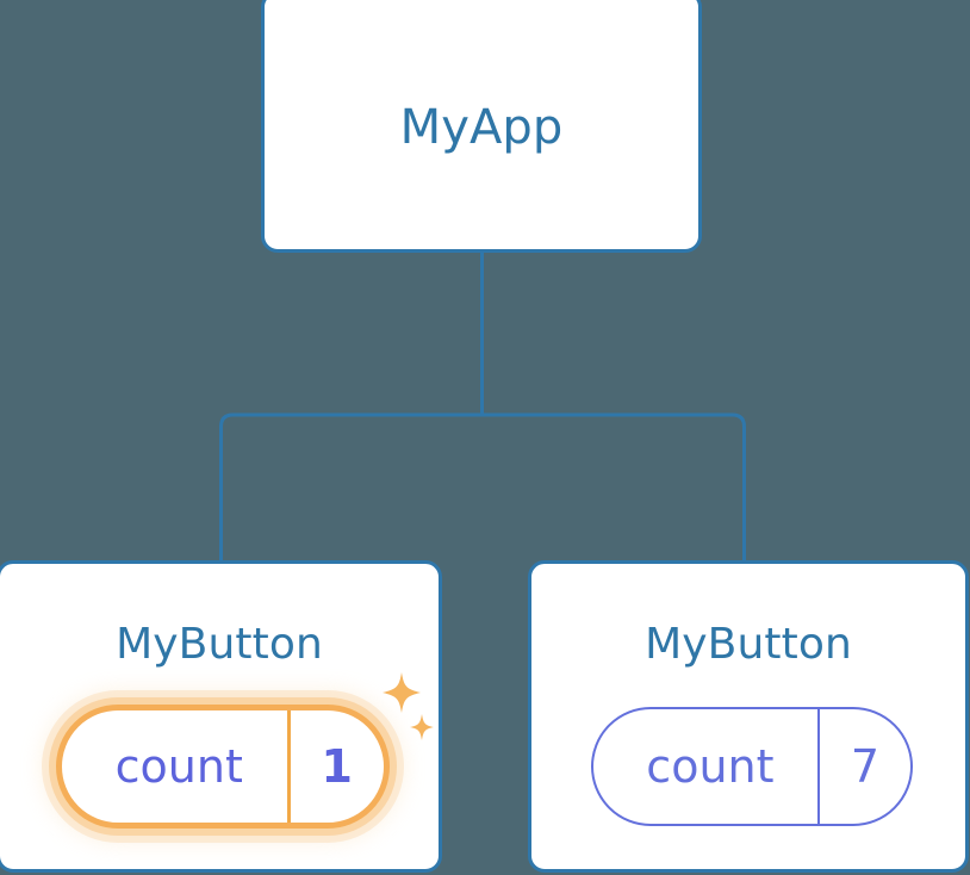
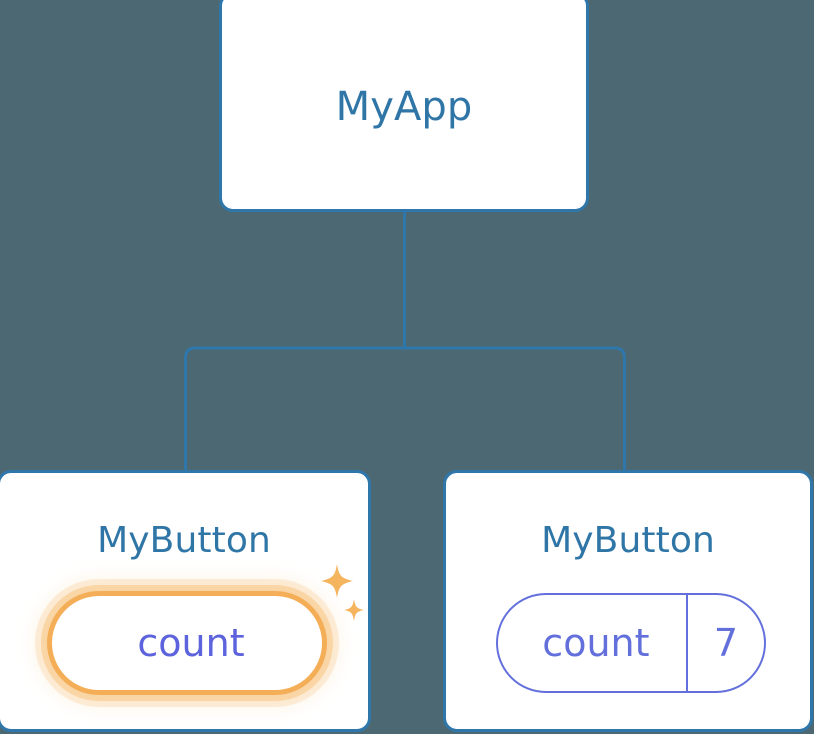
  MyApp
  MyButton
  count
- 1
  MyButton
  count
  7
